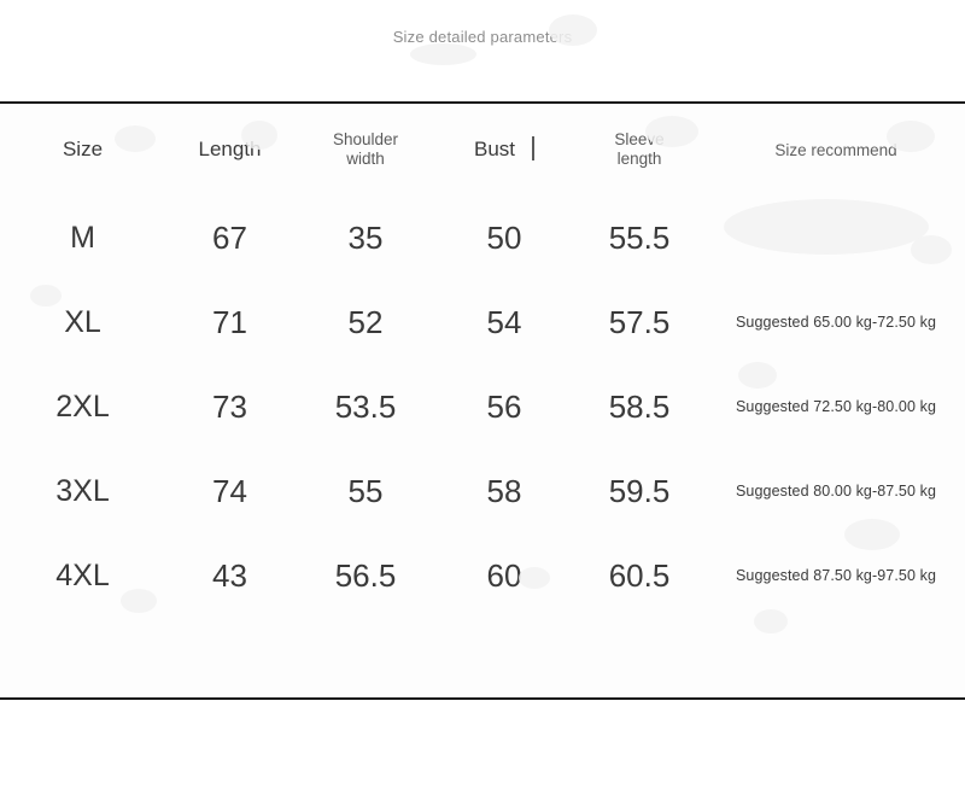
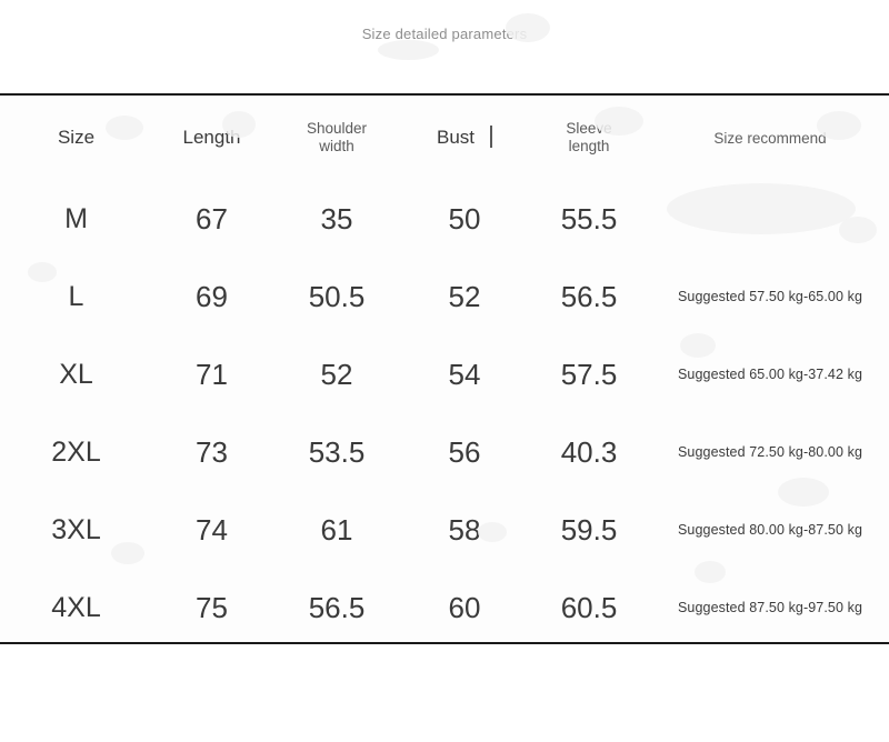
  Size detailed parameters
  Size	Length	Shoulder width	Bust	Sleeve length	Size recommend
  M	67	35	50	55.5
+ L	69	50.5	52	56.5	Suggested 57.50 kg-65.00 kg
- XL	71	52	54	57.5	Suggested 65.00 kg-72.50 kg
+ XL	71	52	54	57.5	Suggested 65.00 kg-37.42 kg
- 2XL	73	53.5	56	58.5	Suggested 72.50 kg-80.00 kg
+ 2XL	73	53.5	56	40.3	Suggested 72.50 kg-80.00 kg
- 3XL	74	55	58	59.5	Suggested 80.00 kg-87.50 kg
+ 3XL	74	61	58	59.5	Suggested 80.00 kg-87.50 kg
- 4XL	43	56.5	60	60.5	Suggested 87.50 kg-97.50 kg
+ 4XL	75	56.5	60	60.5	Suggested 87.50 kg-97.50 kg
